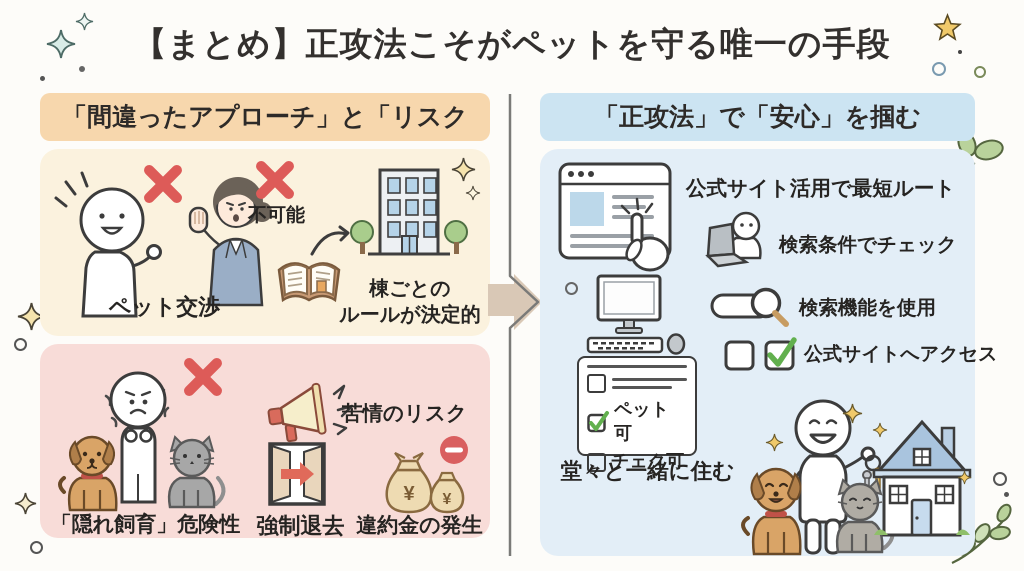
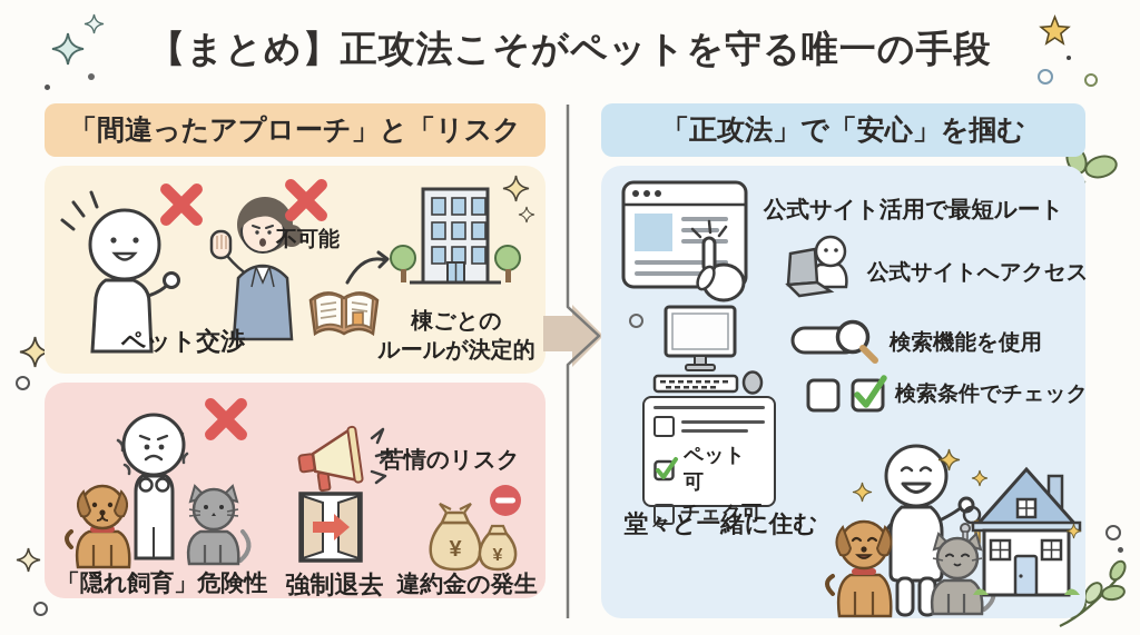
  【まとめ】正攻法こそがペットを守る唯一の手段
  「間違ったアプローチ」と「リスク
  不可能
  ペット交渉
  棟ごとの
  ルールが決定的
  「隠れ飼育」危険性
  苦情のリスク
  強制退去
  ¥
  ¥
  違約金の発生
  「正攻法」で「安心」を掴む
  公式サイト活用で最短ルート
- 検索条件でチェック
+ 公式サイトへアクセス
  検索機能を使用
- 公式サイトへアクセス
+ 検索条件でチェック
  ペット可
  チェク可
  堂々と一緒に住む
